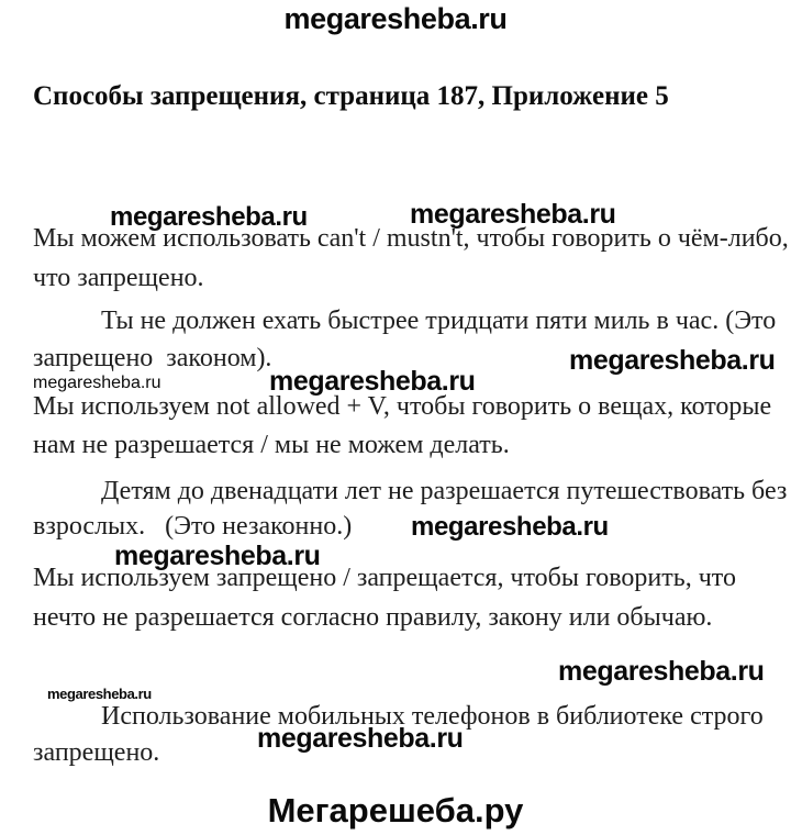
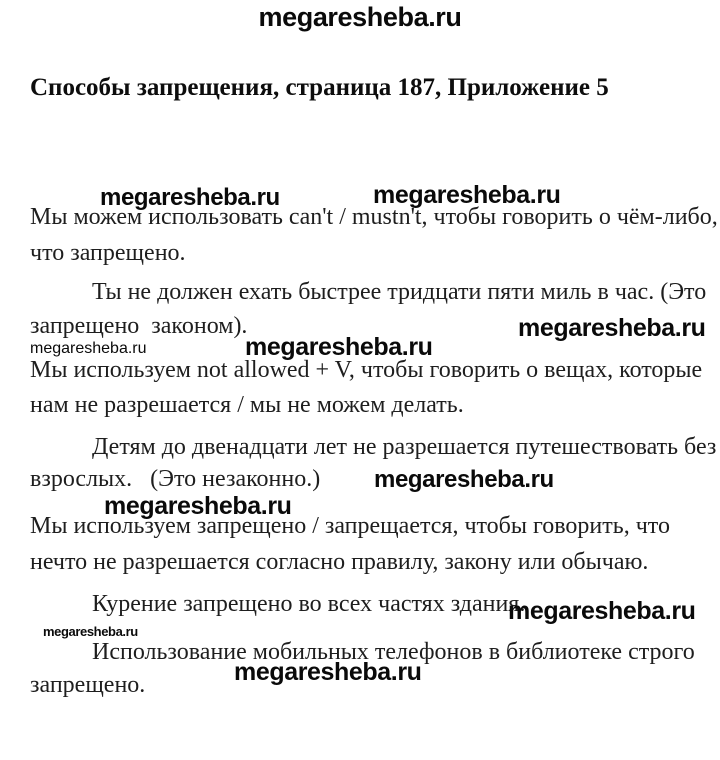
  megaresheba.ru
  Способы запрещения, страница 187, Приложение 5
  megaresheba.ru
  megaresheba.ru
  Мы можем использовать can't / mustn't, чтобы говорить о чём-либо,
  что запрещено.
  Ты не должен ехать быстрее тридцати пяти миль в час. (Это
  запрещено законом).
  megaresheba.ru
  megaresheba.ru
  megaresheba.ru
  Мы используем not allowed + V, чтобы говорить о вещах, которые
  нам не разрешается / мы не можем делать.
  Детям до двенадцати лет не разрешается путешествовать без
  взрослых. (Это незаконно.)
  megaresheba.ru
  megaresheba.ru
  Мы используем запрещено / запрещается, чтобы говорить, что
  нечто не разрешается согласно правилу, закону или обычаю.
+ Курение запрещено во всех частях здания.
  megaresheba.ru
  megaresheba.ru
  Использование мобильных телефонов в библиотеке строго
  megaresheba.ru
  запрещено.
- Мегарешеба.ру
